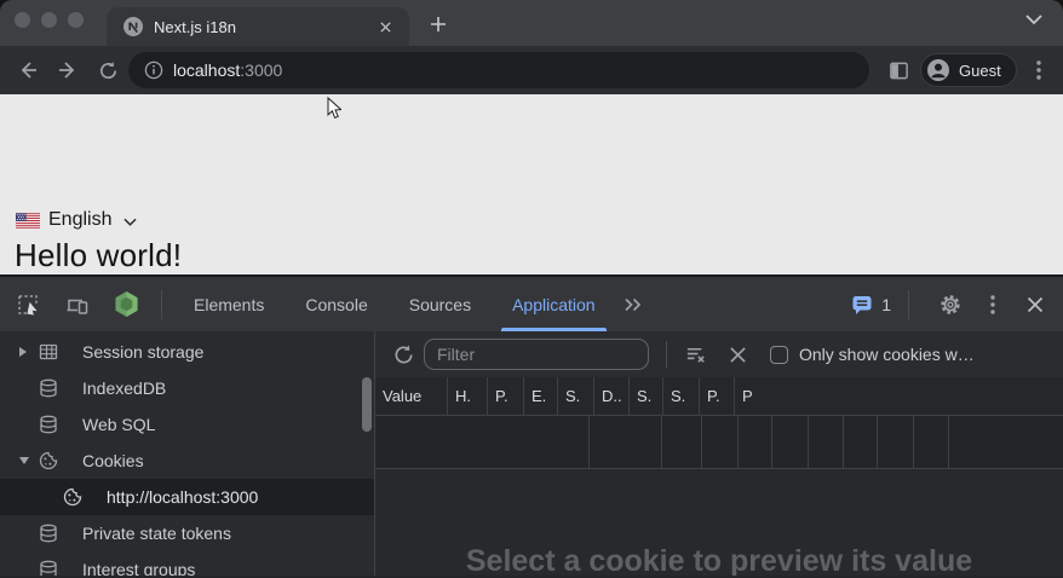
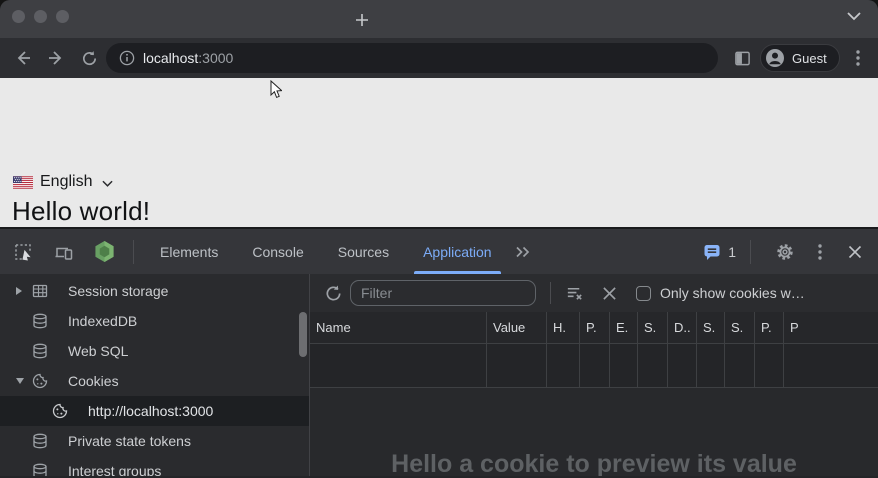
- Next.js i18n
  localhost:3000
  Guest
  English
  Hello world!
  Elements
  Console
  Sources
  Application
  1
  Session storage
  IndexedDB
  Web SQL
  Cookies
  http://localhost:3000
  Private state tokens
  Interest groups
  Filter
  Only show cookies w…
+ Name
  Value
  H.
  P.
  E.
  S.
  D..
  S.
  S.
  P.
  P
- Select a cookie to preview its value
+ Hello a cookie to preview its value
